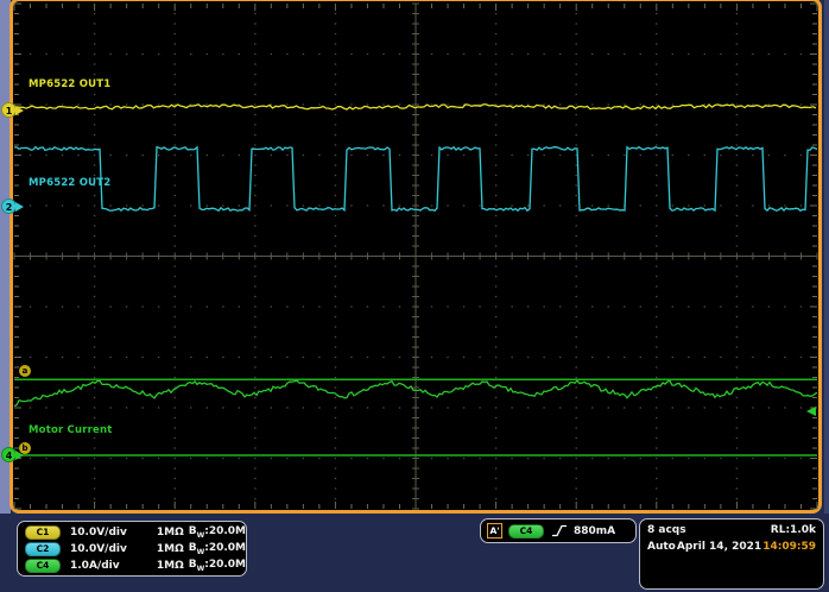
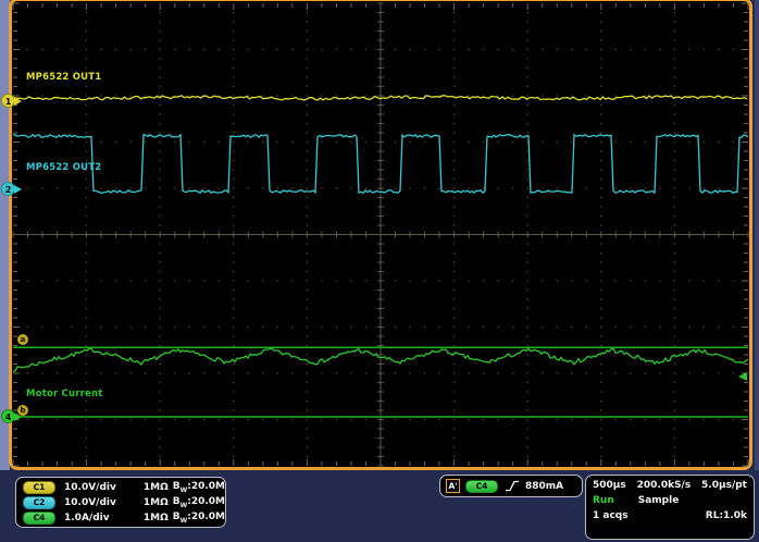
  MP6522 OUT1
  MP6522 OUT2
  Motor Current
  1
  2
  4
  a
  b
  C1
  10.0V/div
  1MΩ
  B :20.0M
  C2
  10.0V/div
  1MΩ
  B :20.0M
  C4
  1.0A/div
  1MΩ
  B :20.0M
  A'
  C4
  880mA
+ 500μs
+ 200.0kS/s
+ 5.0μs/pt
+ Run
+ Sample
- 8 acqs
+ 1 acqs
  RL:1.0k
- Auto
- April 14, 2021
- 14:09:59
